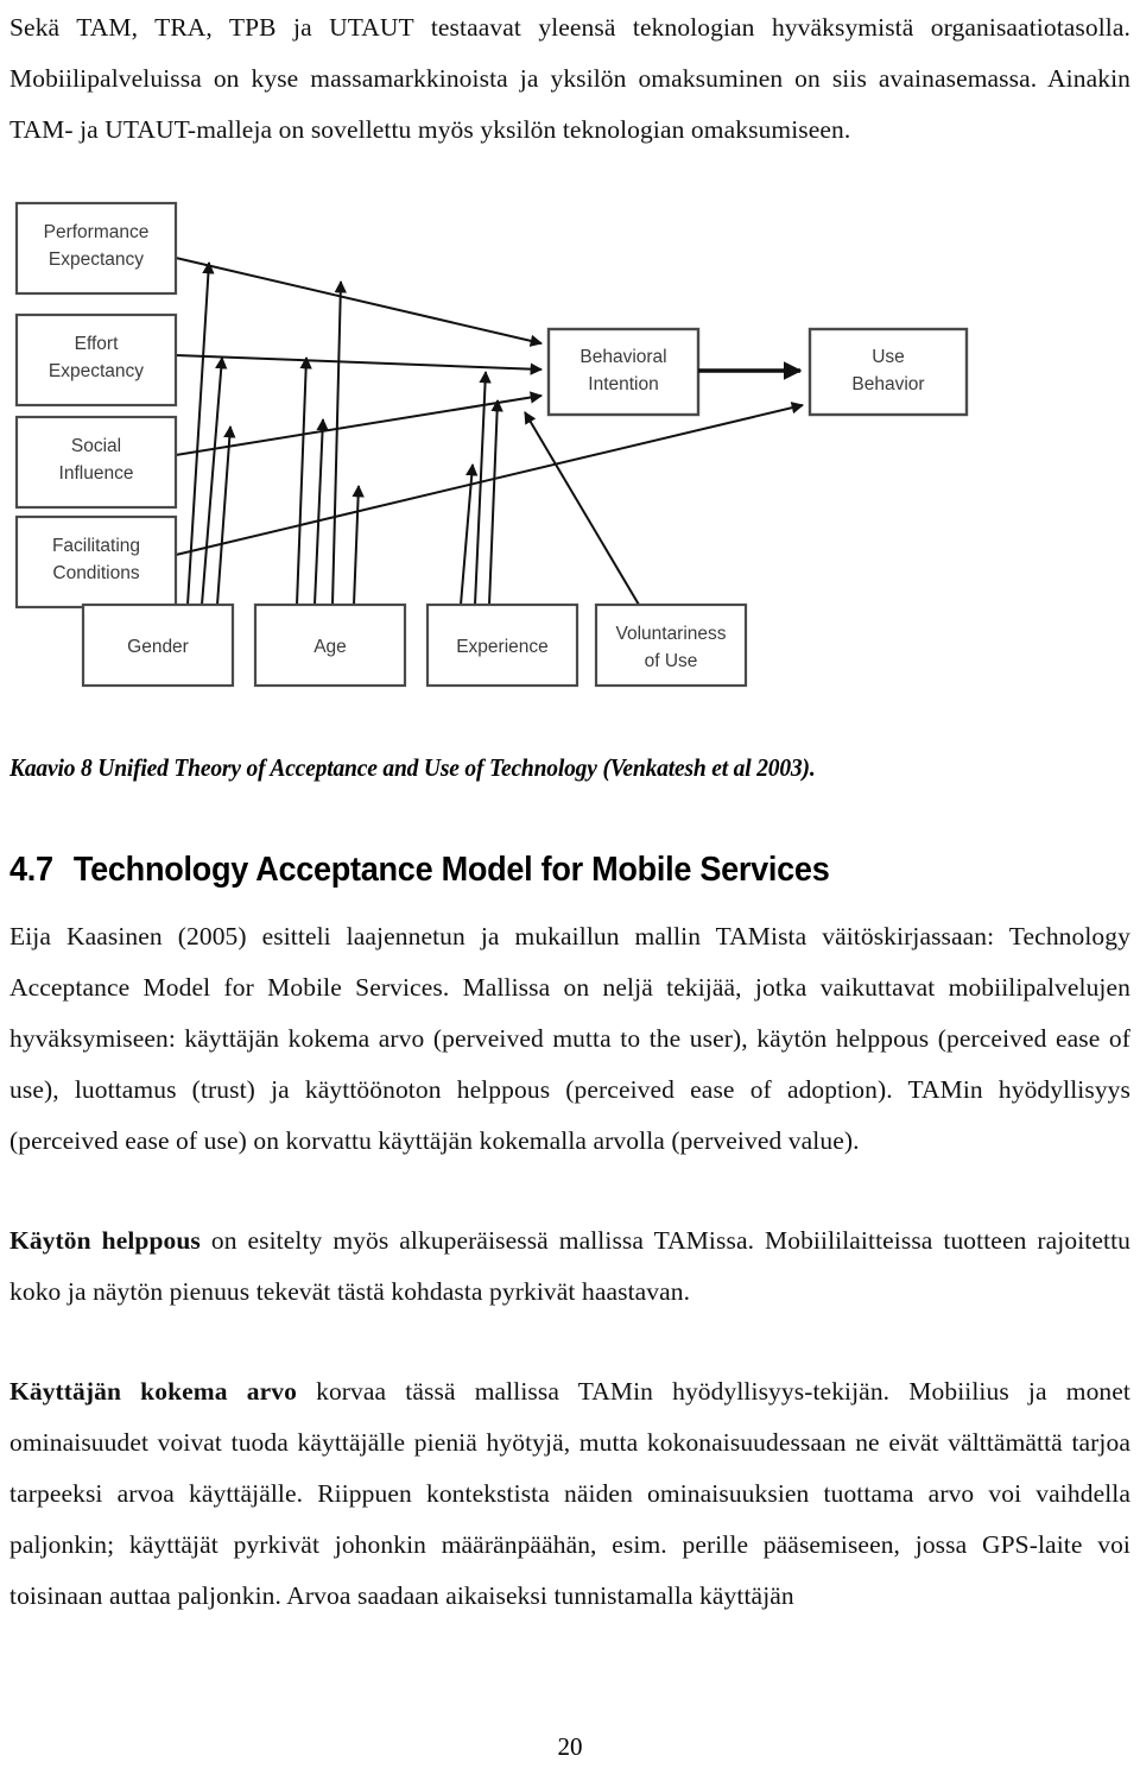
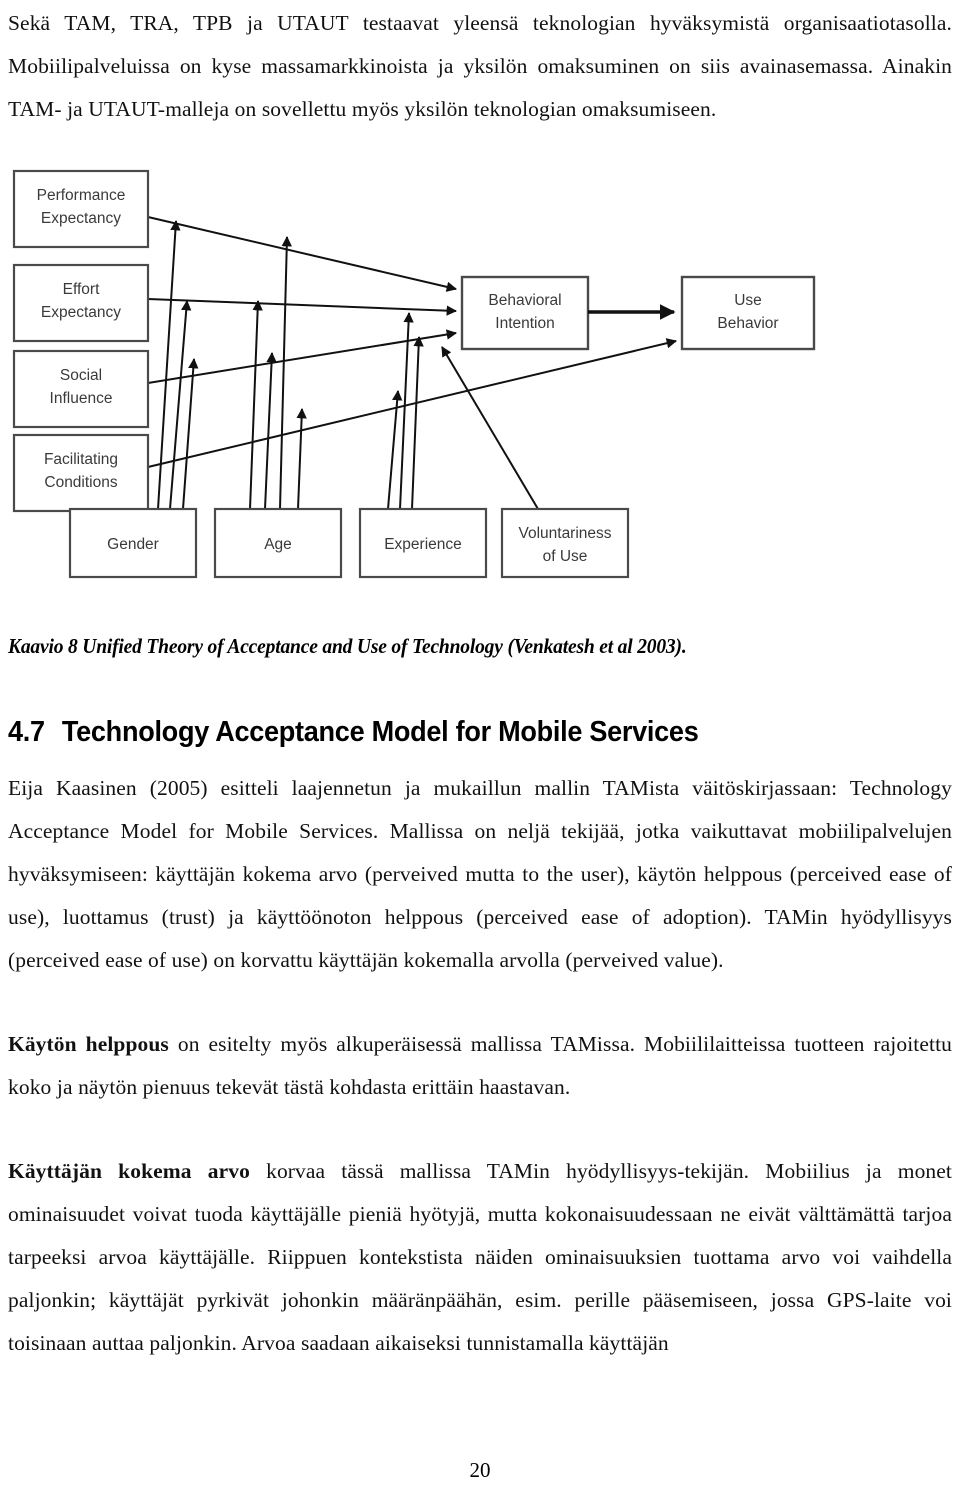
  Sekä TAM, TRA, TPB ja UTAUT testaavat yleensä teknologian hyväksymistä organisaatiotasolla. Mobiilipalveluissa on kyse massamarkkinoista ja yksilön omaksuminen on siis avainasemassa. Ainakin TAM- ja UTAUT-malleja on sovellettu myös yksilön teknologian omaksumiseen.
  Performance
  Expectancy
  Effort
  Expectancy
  Social
  Influence
  Facilitating
  Conditions
  Behavioral
  Intention
  Use
  Behavior
  Gender
  Age
  Experience
  Voluntariness
  of Use
  Kaavio 8 Unified Theory of Acceptance and Use of Technology (Venkatesh et al 2003).
  4.7 Technology Acceptance Model for Mobile Services
  Eija Kaasinen (2005) esitteli laajennetun ja mukaillun mallin TAMista väitöskirjassaan: Technology Acceptance Model for Mobile Services. Mallissa on neljä tekijää, jotka vaikuttavat mobiilipalvelujen hyväksymiseen: käyttäjän kokema arvo (perveived mutta to the user), käytön helppous (perceived ease of use), luottamus (trust) ja käyttöönoton helppous (perceived ease of adoption). TAMin hyödyllisyys (perceived ease of use) on korvattu käyttäjän kokemalla arvolla (perveived value).
- Käytön helppous on esitelty myös alkuperäisessä mallissa TAMissa. Mobiililaitteissa tuotteen rajoitettu koko ja näytön pienuus tekevät tästä kohdasta pyrkivät haastavan.
+ Käytön helppous on esitelty myös alkuperäisessä mallissa TAMissa. Mobiililaitteissa tuotteen rajoitettu koko ja näytön pienuus tekevät tästä kohdasta erittäin haastavan.
  Käyttäjän kokema arvo korvaa tässä mallissa TAMin hyödyllisyys-tekijän. Mobiilius ja monet ominaisuudet voivat tuoda käyttäjälle pieniä hyötyjä, mutta kokonaisuudessaan ne eivät välttämättä tarjoa tarpeeksi arvoa käyttäjälle. Riippuen kontekstista näiden ominaisuuksien tuottama arvo voi vaihdella paljonkin; käyttäjät pyrkivät johonkin määränpäähän, esim. perille pääsemiseen, jossa GPS-laite voi toisinaan auttaa paljonkin. Arvoa saadaan aikaiseksi tunnistamalla käyttäjän
  20
